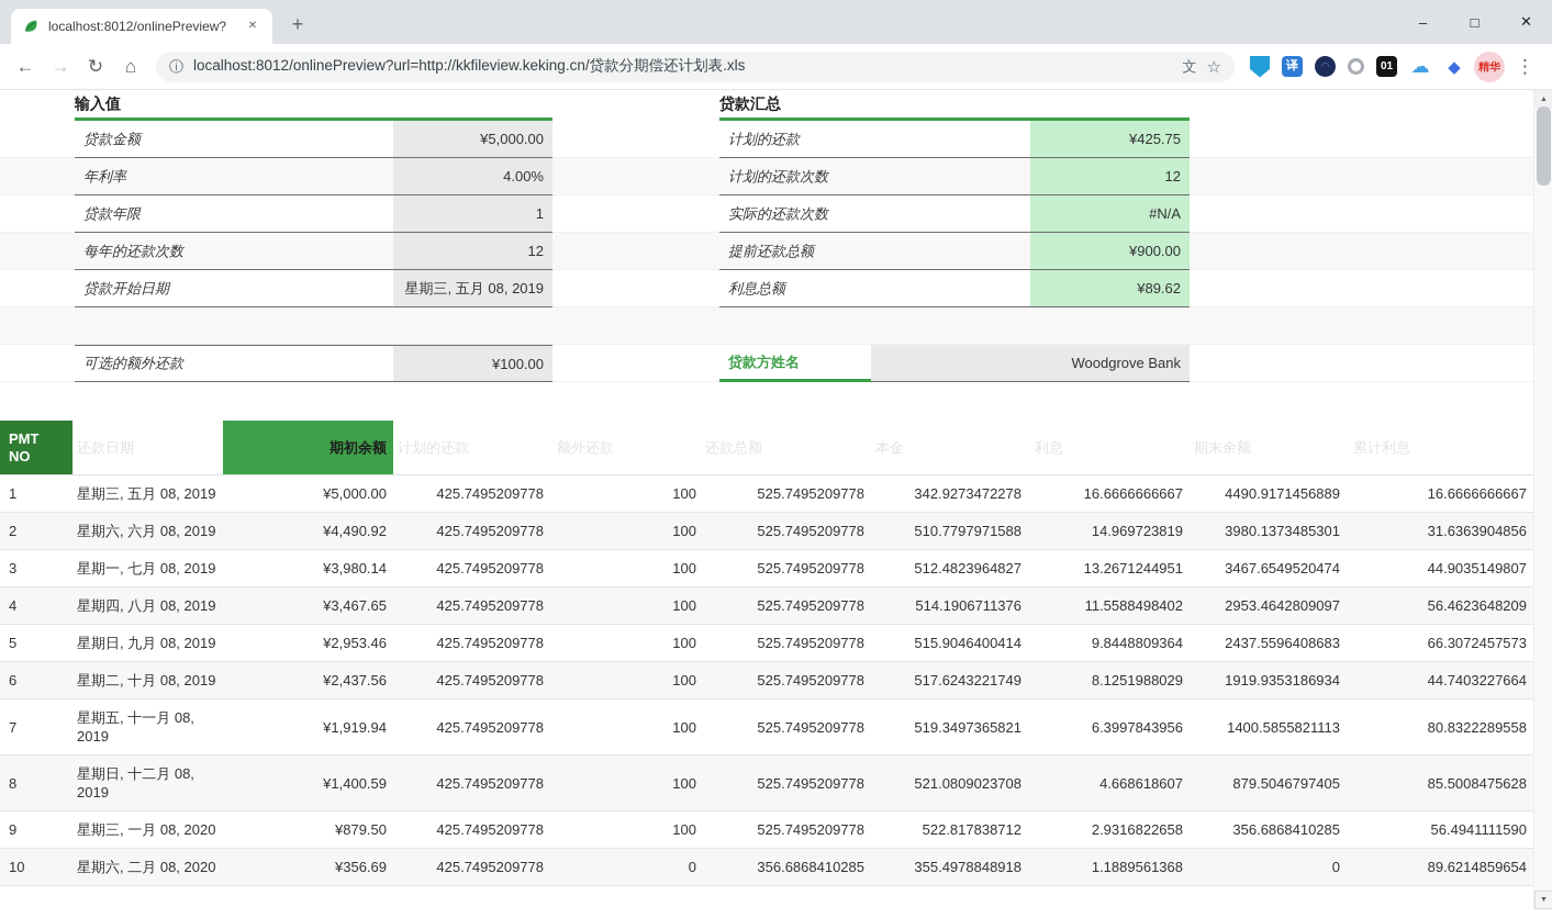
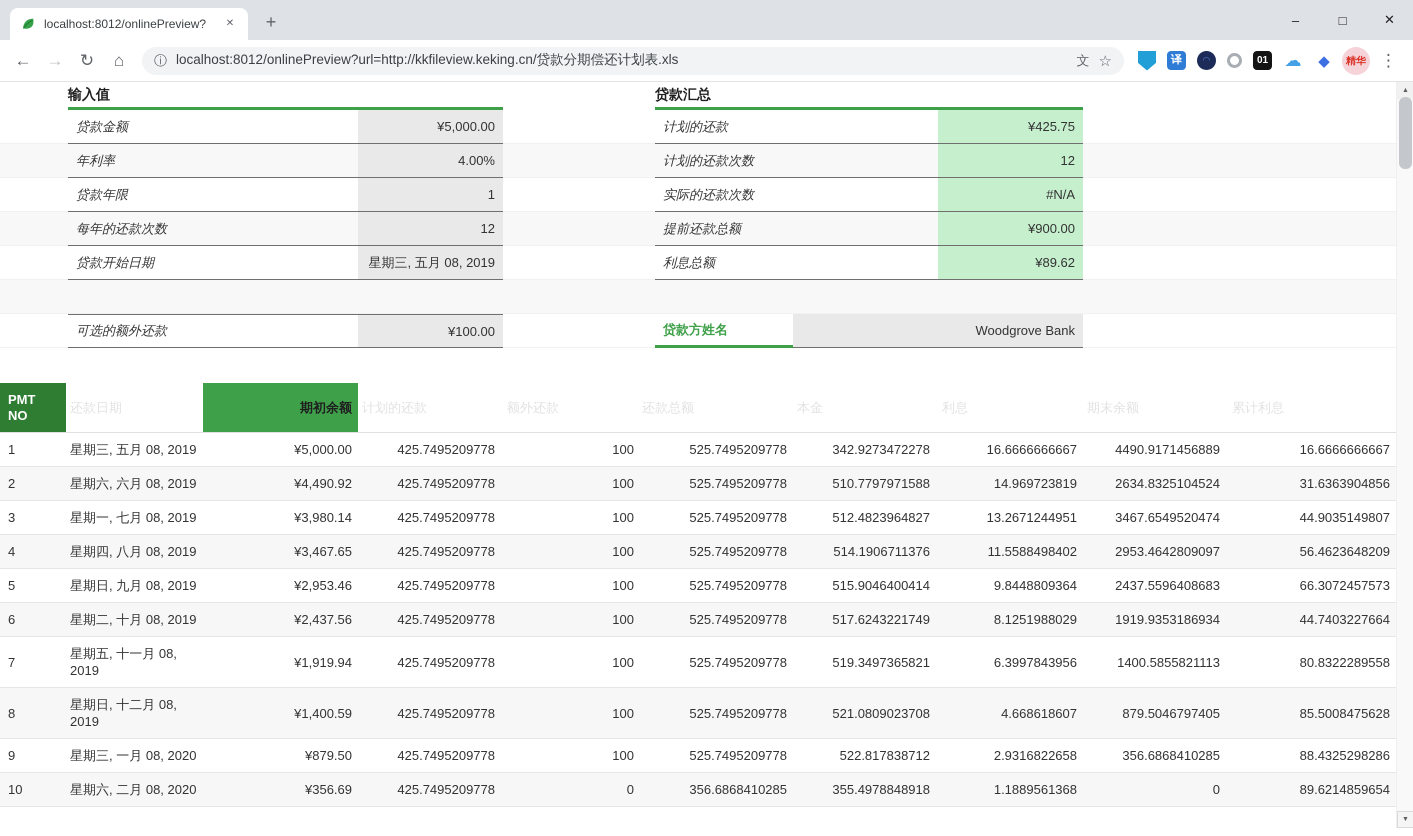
  localhost:8012/onlinePreview?
  ✕
  +
  –
  □
  ✕
  ←
  →
  ↻
  ⌂
  ⓘ
  localhost:8012/onlinePreview?url=http://kkfileview.keking.cn/贷款分期偿还计划表.xls
  文
  ☆
  译
  ◠
  01
  ☁
  ◆
  精华
  ⋮
  输入值
  贷款汇总
  可选的额外还款
  ¥100.00
  贷款方姓名
  Woodgrove Bank
  贷款金额
  ¥5,000.00
  年利率
  4.00%
  贷款年限
  1
  每年的还款次数
  12
  贷款开始日期
  星期三, 五月 08, 2019
  计划的还款
  ¥425.75
  计划的还款次数
  12
  实际的还款次数
  #N/A
  提前还款总额
  ¥900.00
  利息总额
  ¥89.62
  PMT NO
  还款日期
  期初余额
  计划的还款
  额外还款
  还款总额
  本金
  利息
  期末余额
  累计利息
  1
  星期三, 五月 08, 2019
  ¥5,000.00
  425.7495209778
  100
  525.7495209778
  342.9273472278
  16.6666666667
  4490.9171456889
  16.6666666667
  2
  星期六, 六月 08, 2019
  ¥4,490.92
  425.7495209778
  100
  525.7495209778
  510.7797971588
  14.969723819
- 3980.1373485301
+ 2634.8325104524
  31.6363904856
  3
  星期一, 七月 08, 2019
  ¥3,980.14
  425.7495209778
  100
  525.7495209778
  512.4823964827
  13.2671244951
  3467.6549520474
  44.9035149807
  4
  星期四, 八月 08, 2019
  ¥3,467.65
  425.7495209778
  100
  525.7495209778
  514.1906711376
  11.5588498402
  2953.4642809097
  56.4623648209
  5
  星期日, 九月 08, 2019
  ¥2,953.46
  425.7495209778
  100
  525.7495209778
  515.9046400414
  9.8448809364
  2437.5596408683
  66.3072457573
  6
  星期二, 十月 08, 2019
  ¥2,437.56
  425.7495209778
  100
  525.7495209778
  517.6243221749
  8.1251988029
  1919.9353186934
  44.7403227664
  7
  星期五, 十一月 08, 2019
  ¥1,919.94
  425.7495209778
  100
  525.7495209778
  519.3497365821
  6.3997843956
  1400.5855821113
  80.8322289558
  8
  星期日, 十二月 08, 2019
  ¥1,400.59
  425.7495209778
  100
  525.7495209778
  521.0809023708
  4.668618607
  879.5046797405
  85.5008475628
  9
  星期三, 一月 08, 2020
  ¥879.50
  425.7495209778
  100
  525.7495209778
  522.817838712
  2.9316822658
  356.6868410285
- 56.4941111590
+ 88.4325298286
  10
  星期六, 二月 08, 2020
  ¥356.69
  425.7495209778
  0
  356.6868410285
  355.4978848918
  1.1889561368
  0
  89.6214859654
